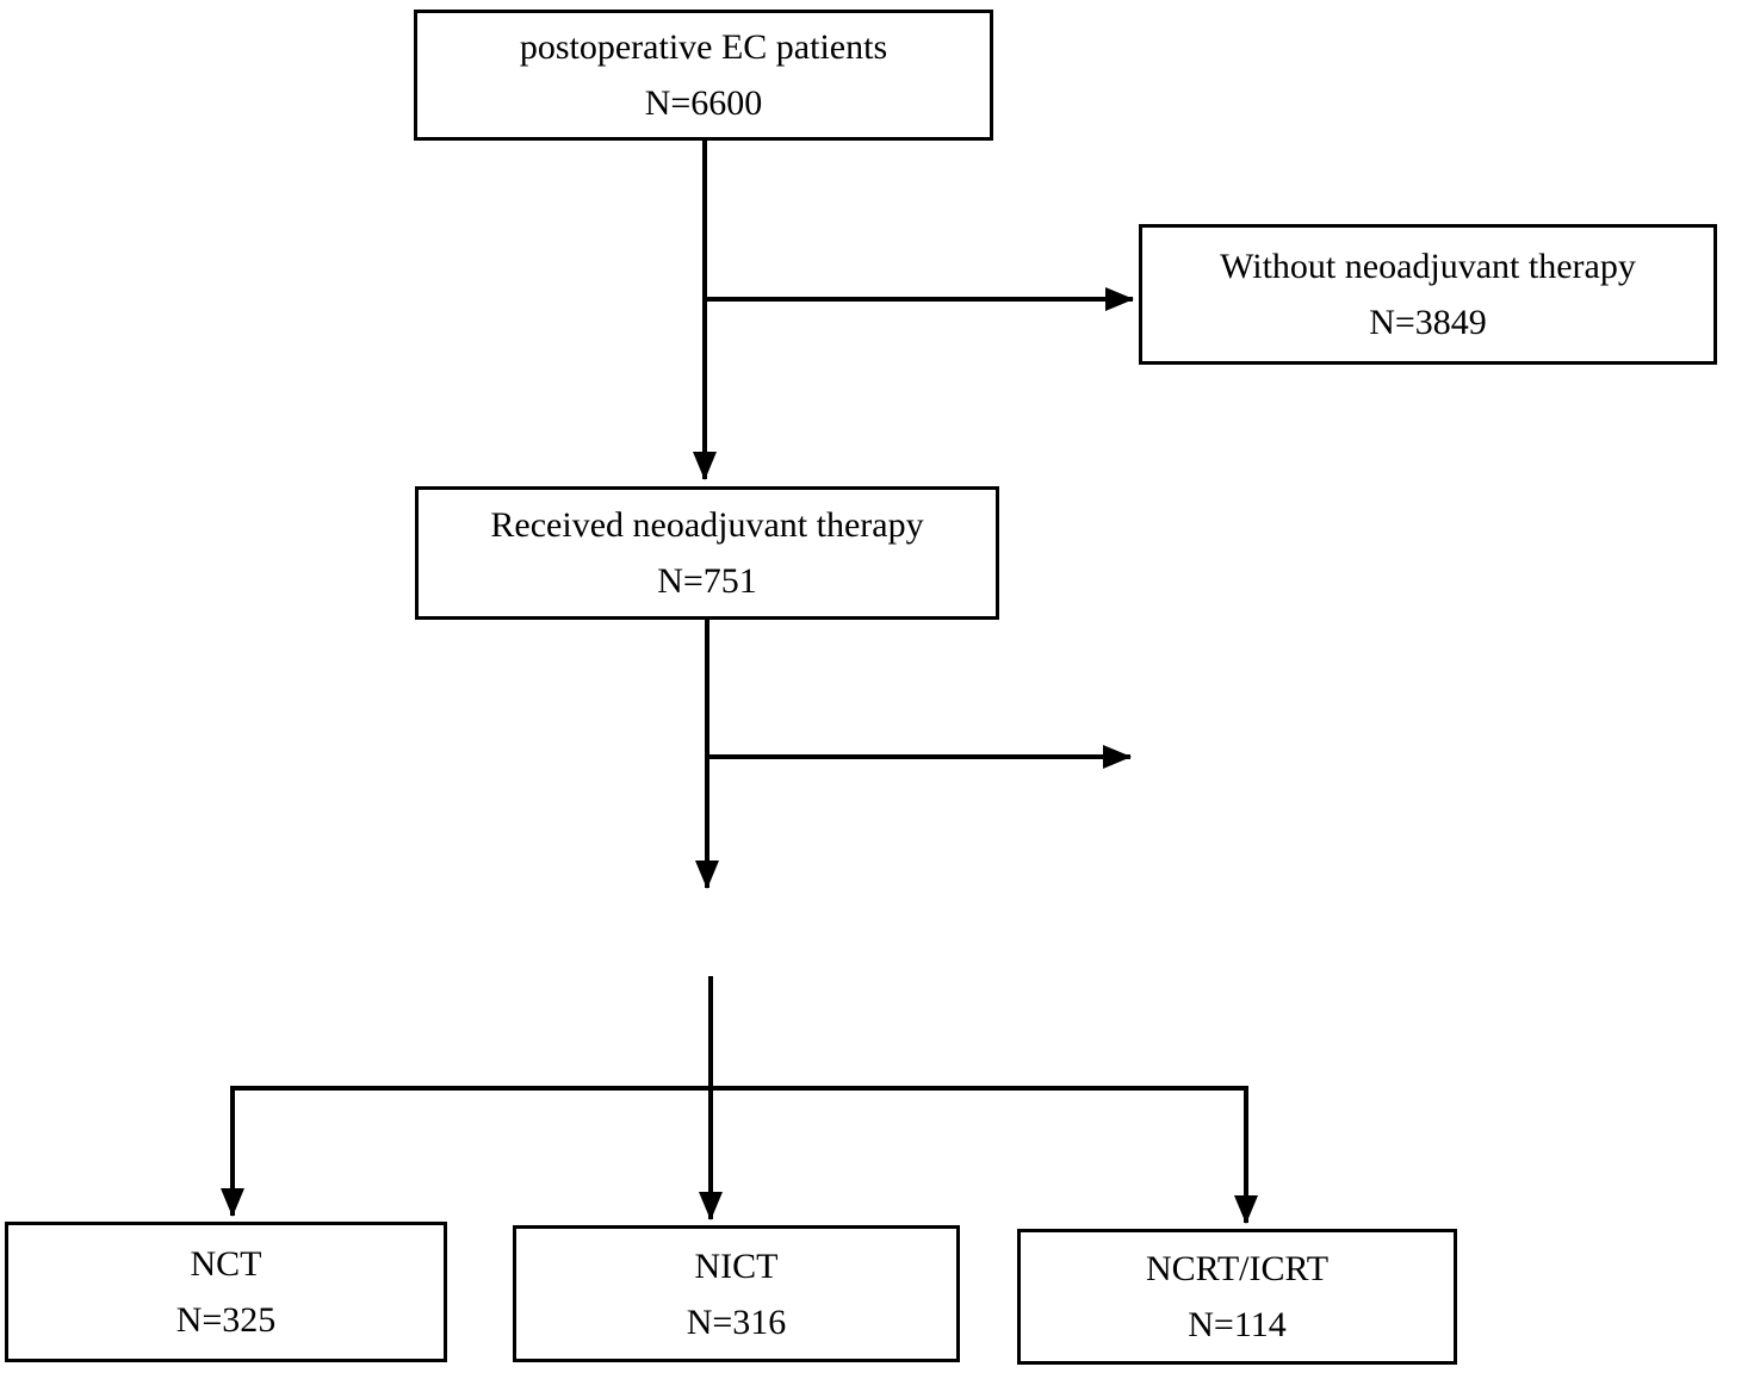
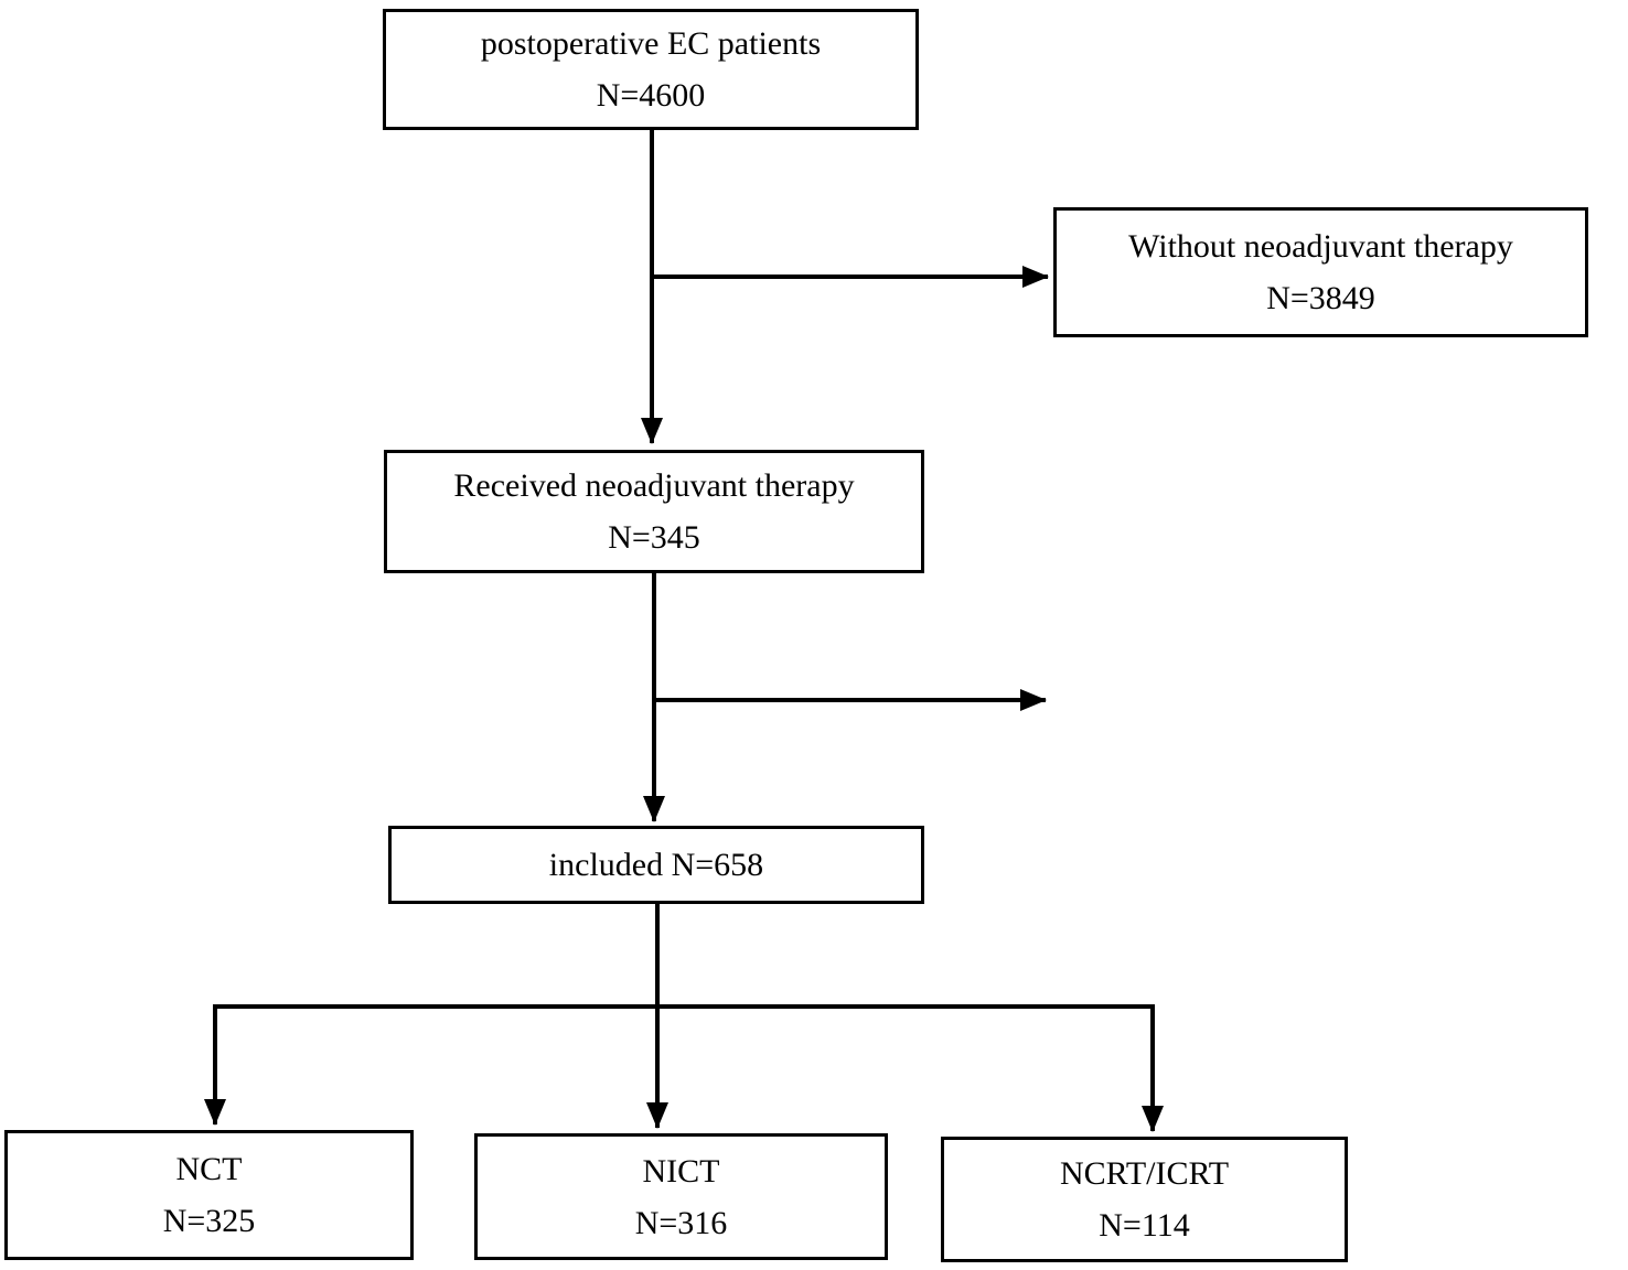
  postoperative EC patients
- N=6600
+ N=4600
  Without neoadjuvant therapy
  N=3849
  Received neoadjuvant therapy
- N=751
+ N=345
+ included N=658
  NCT
  N=325
  NICT
  N=316
  NCRT/ICRT
  N=114
